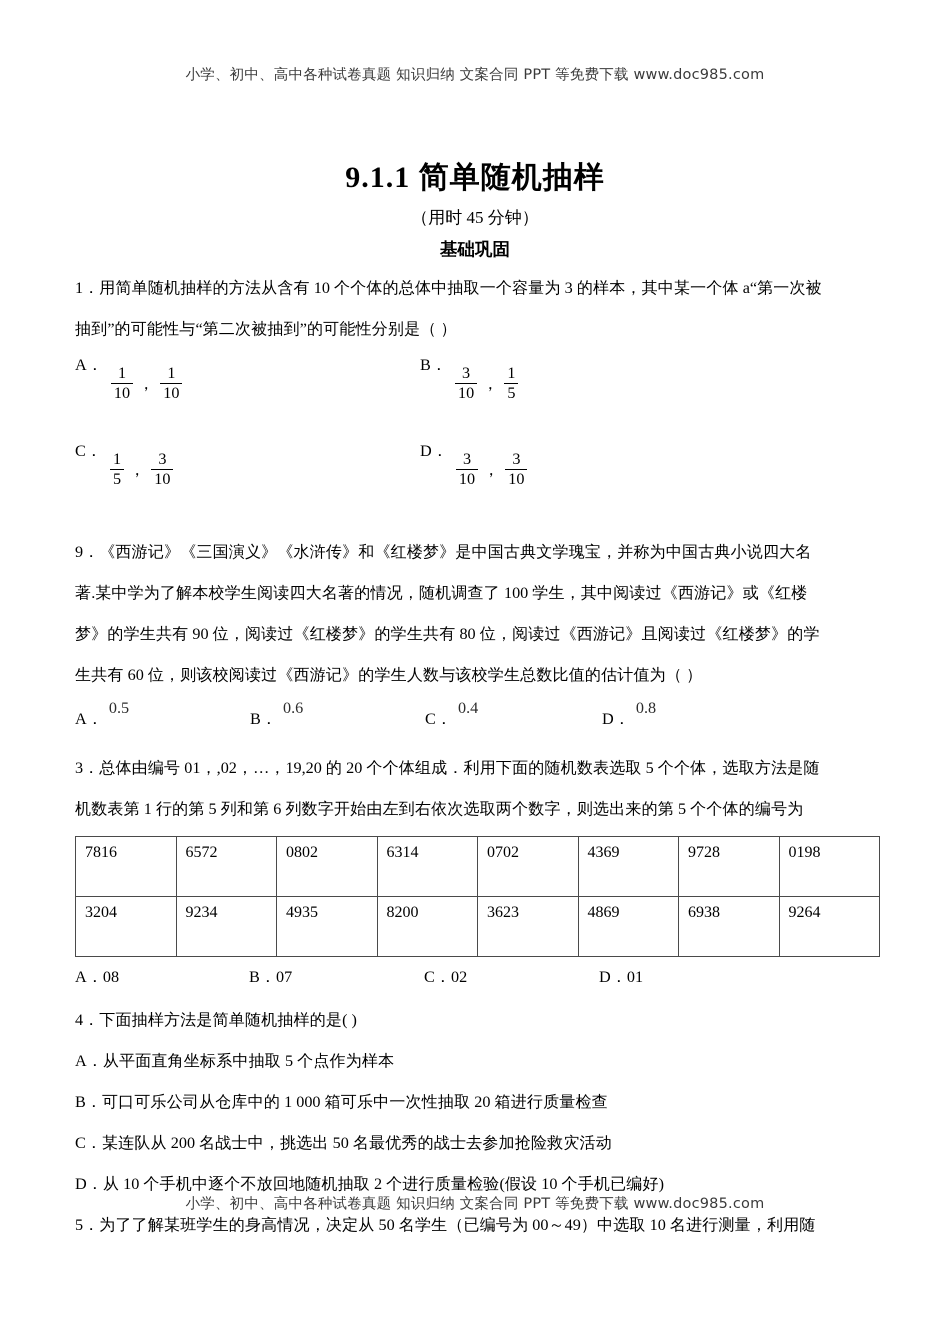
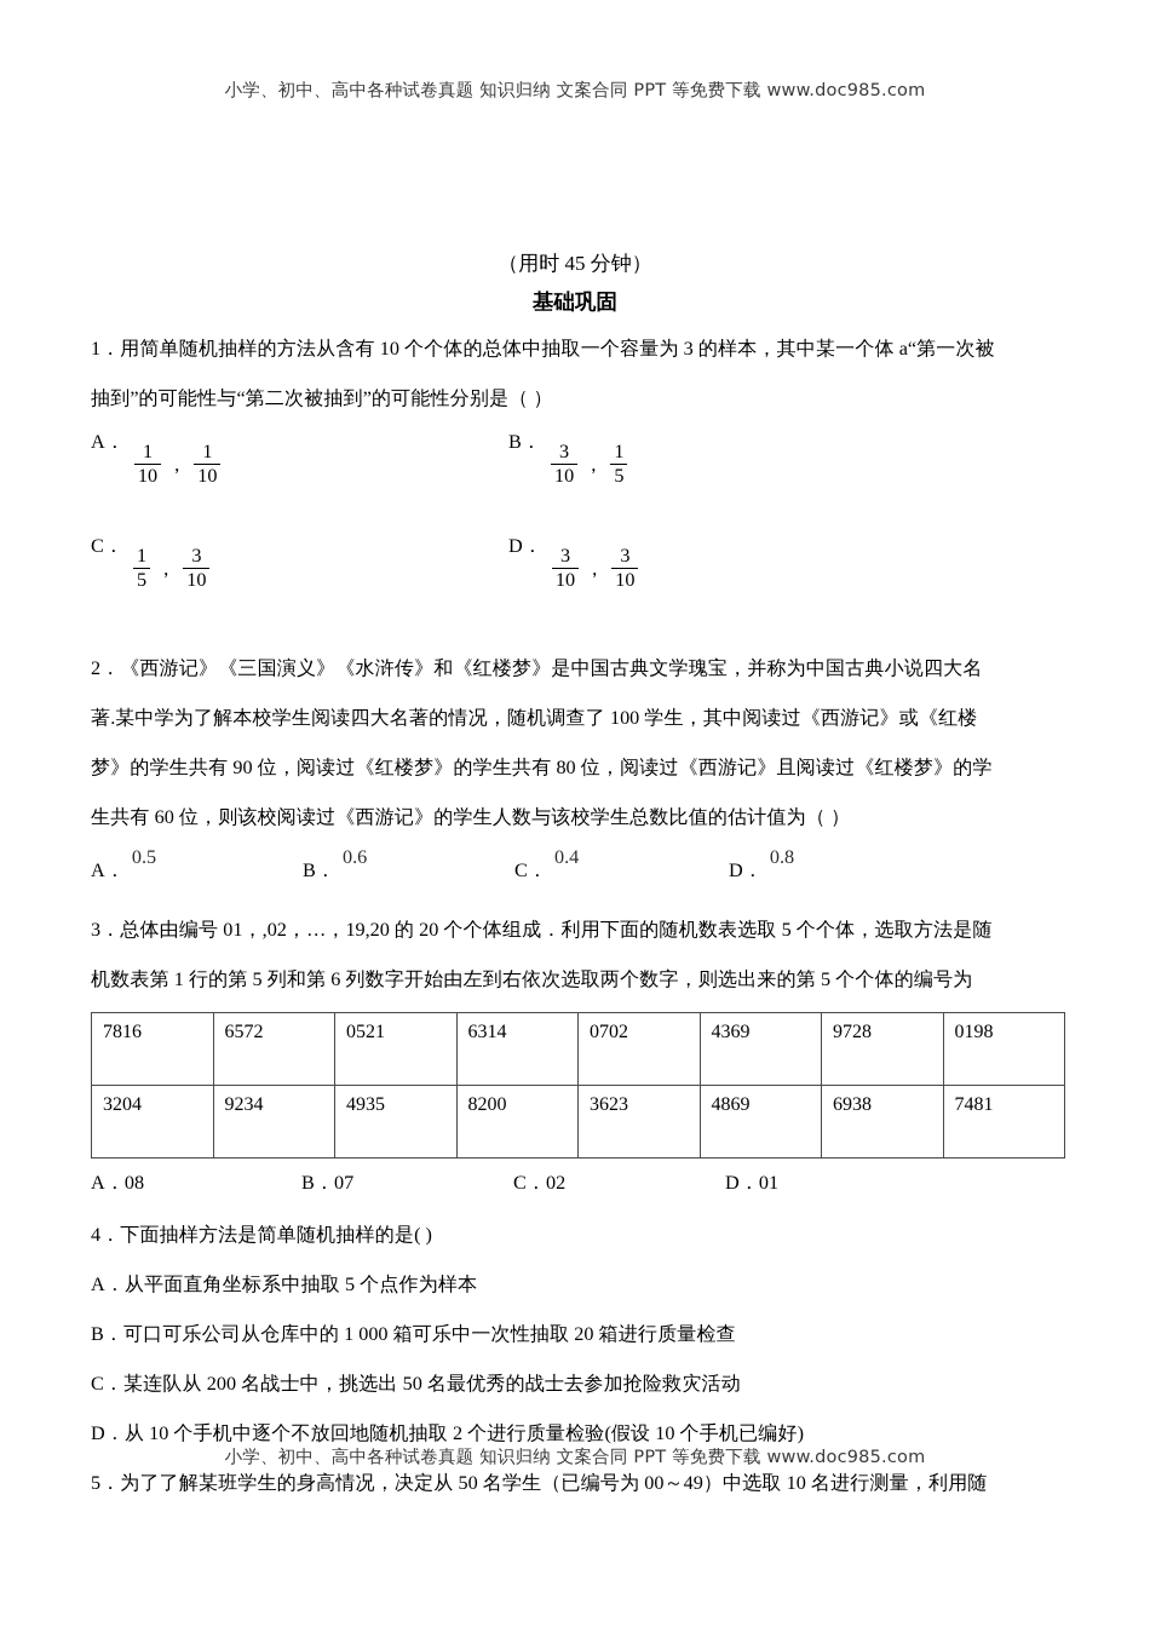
  小学、初中、高中各种试卷真题 知识归纳 文案合同 PPT 等免费下载 www.doc985.com
- 9.1.1 简单随机抽样
  （用时 45 分钟）
  基础巩固
  1．用简单随机抽样的方法从含有 10 个个体的总体中抽取一个容量为 3 的样本，其中某一个体 a“第一次被
  抽到”的可能性与“第二次被抽到”的可能性分别是（ ）
  A．
  1
  10
  ，
  1
  10
  B．
  3
  10
  ，
  1
  5
  C．
  1
  5
  ，
  3
  10
  D．
  3
  10
  ，
  3
  10
- 9．《西游记》《三国演义》《水浒传》和《红楼梦》是中国古典文学瑰宝，并称为中国古典小说四大名
+ 2．《西游记》《三国演义》《水浒传》和《红楼梦》是中国古典文学瑰宝，并称为中国古典小说四大名
  著.某中学为了解本校学生阅读四大名著的情况，随机调查了 100 学生，其中阅读过《西游记》或《红楼
  梦》的学生共有 90 位，阅读过《红楼梦》的学生共有 80 位，阅读过《西游记》且阅读过《红楼梦》的学
  生共有 60 位，则该校阅读过《西游记》的学生人数与该校学生总数比值的估计值为（ ）
  A．0.5
  B．0.6
  C．0.4
  D．0.8
  3．总体由编号 01，,02，…，19,20 的 20 个个体组成．利用下面的随机数表选取 5 个个体，选取方法是随
  机数表第 1 行的第 5 列和第 6 列数字开始由左到右依次选取两个数字，则选出来的第 5 个个体的编号为
- 7816	6572	0802	6314	0702	4369	9728	0198
+ 7816	6572	0521	6314	0702	4369	9728	0198
- 3204	9234	4935	8200	3623	4869	6938	9264
+ 3204	9234	4935	8200	3623	4869	6938	7481
  A．08
  B．07
  C．02
  D．01
  4．下面抽样方法是简单随机抽样的是( )
  A．从平面直角坐标系中抽取 5 个点作为样本
  B．可口可乐公司从仓库中的 1 000 箱可乐中一次性抽取 20 箱进行质量检查
  C．某连队从 200 名战士中，挑选出 50 名最优秀的战士去参加抢险救灾活动
  D．从 10 个手机中逐个不放回地随机抽取 2 个进行质量检验(假设 10 个手机已编好)
  5．为了了解某班学生的身高情况，决定从 50 名学生（已编号为 00～49）中选取 10 名进行测量，利用随
  小学、初中、高中各种试卷真题 知识归纳 文案合同 PPT 等免费下载 www.doc985.com
